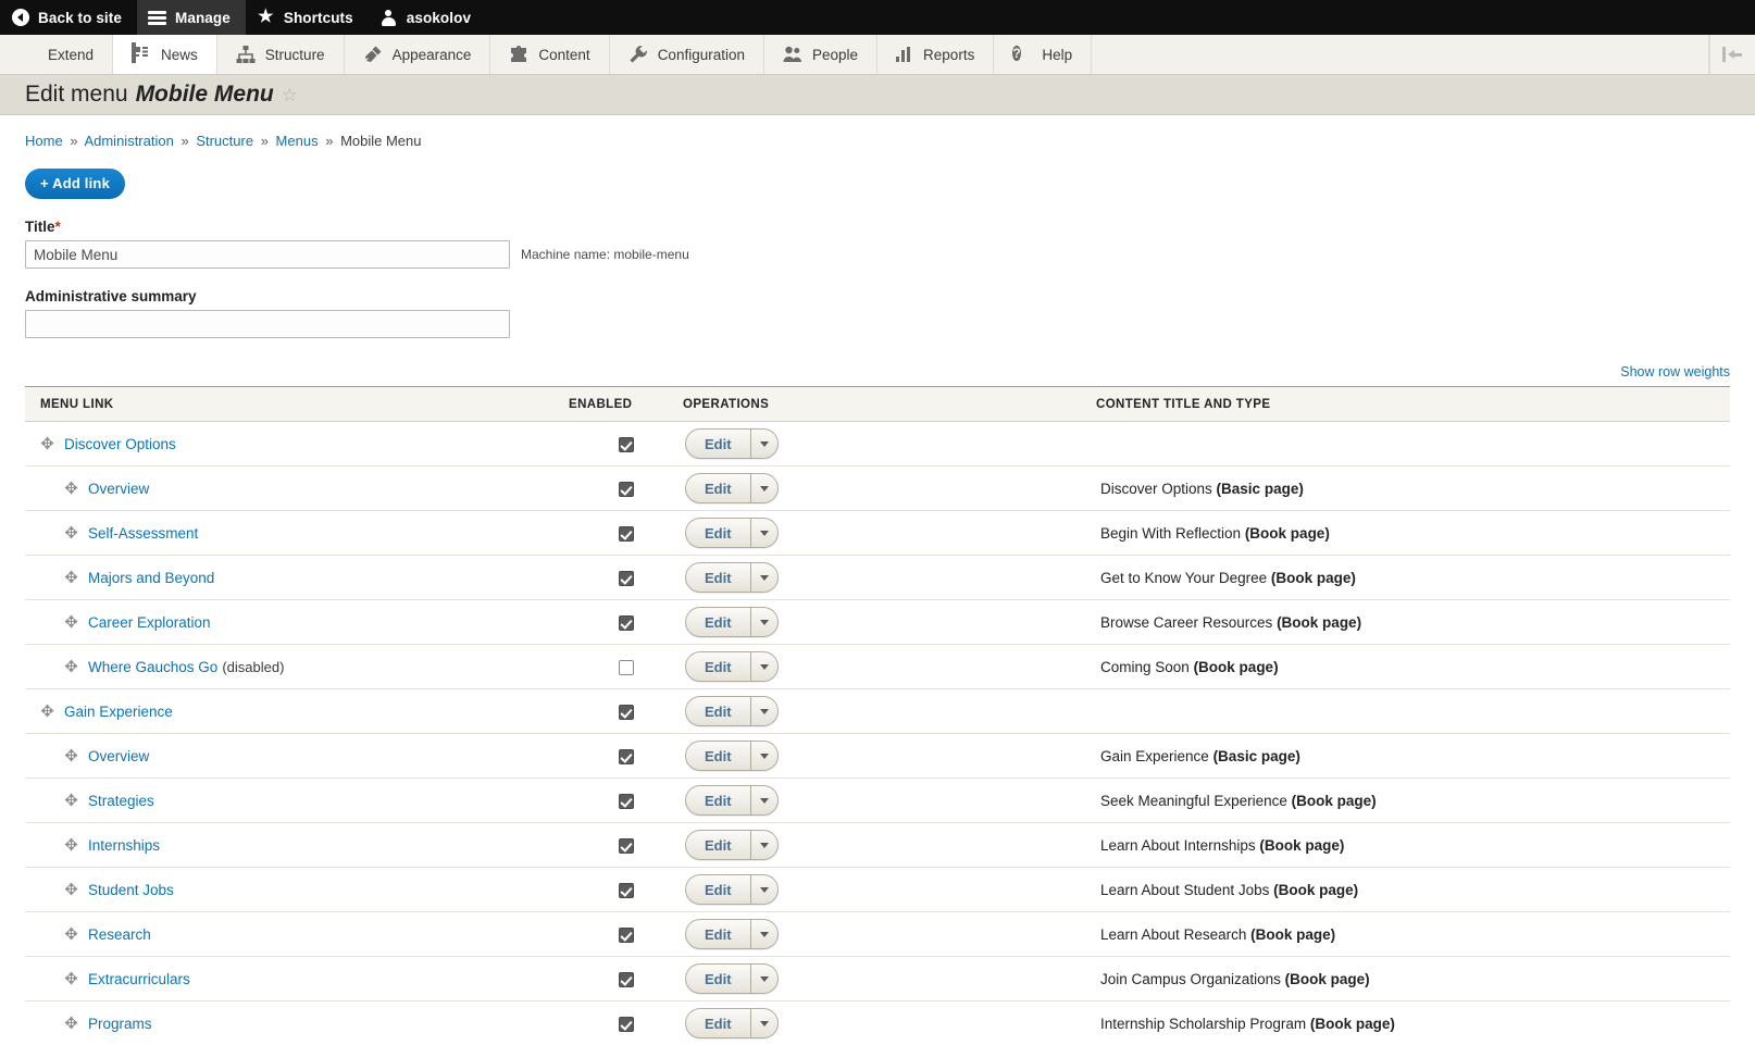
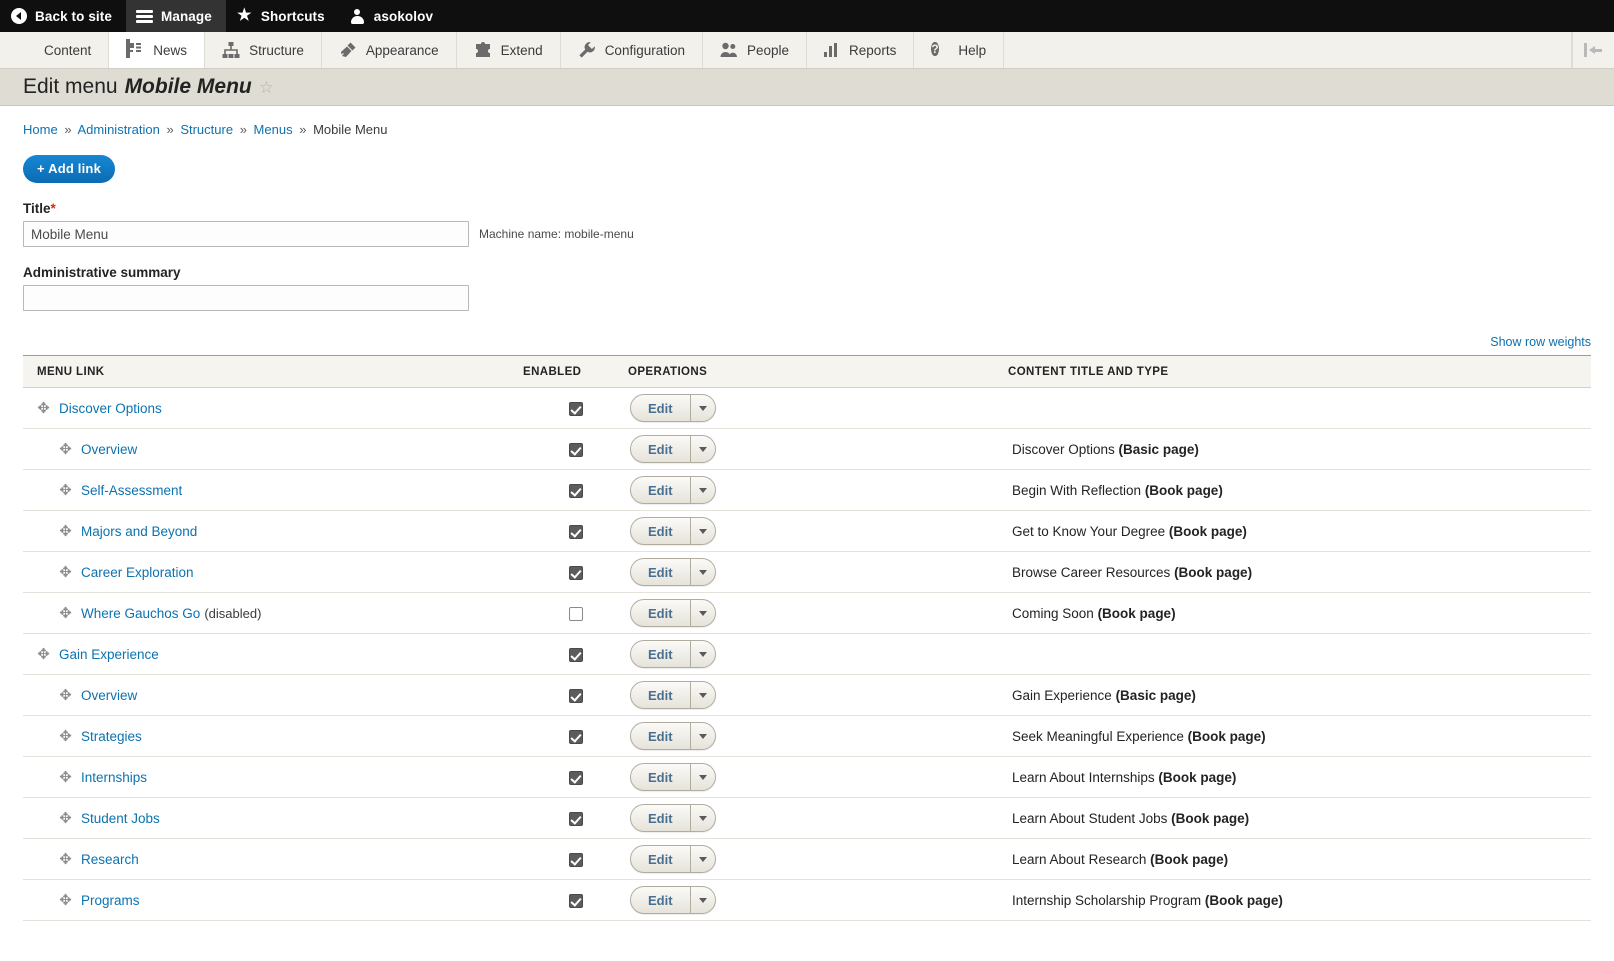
  Back to site
  Manage
  ★
  Shortcuts
  asokolov
- Extend
+ Content
  News
  Structure
  Appearance
- Content
+ Extend
  Configuration
  People
  Reports
  ?
  Help
  Edit menu
  Mobile Menu
  ☆
  Home » Administration » Structure » Menus » Mobile Menu
  + Add link
  Title*
  Mobile Menu
  Machine name: mobile-menu
  Administrative summary
  Show row weights
  MENU LINK	ENABLED	OPERATIONS	CONTENT TITLE AND TYPE
  ✥ Discover Options		Edit
  ✥ Overview		Edit	Discover Options (Basic page)
  ✥ Self-Assessment		Edit	Begin With Reflection (Book page)
  ✥ Majors and Beyond		Edit	Get to Know Your Degree (Book page)
  ✥ Career Exploration		Edit	Browse Career Resources (Book page)
  ✥ Where Gauchos Go (disabled)		Edit	Coming Soon (Book page)
  ✥ Gain Experience		Edit
  ✥ Overview		Edit	Gain Experience (Basic page)
  ✥ Strategies		Edit	Seek Meaningful Experience (Book page)
  ✥ Internships		Edit	Learn About Internships (Book page)
  ✥ Student Jobs		Edit	Learn About Student Jobs (Book page)
  ✥ Research		Edit	Learn About Research (Book page)
- ✥ Extracurriculars		Edit	Join Campus Organizations (Book page)
  ✥ Programs		Edit	Internship Scholarship Program (Book page)
